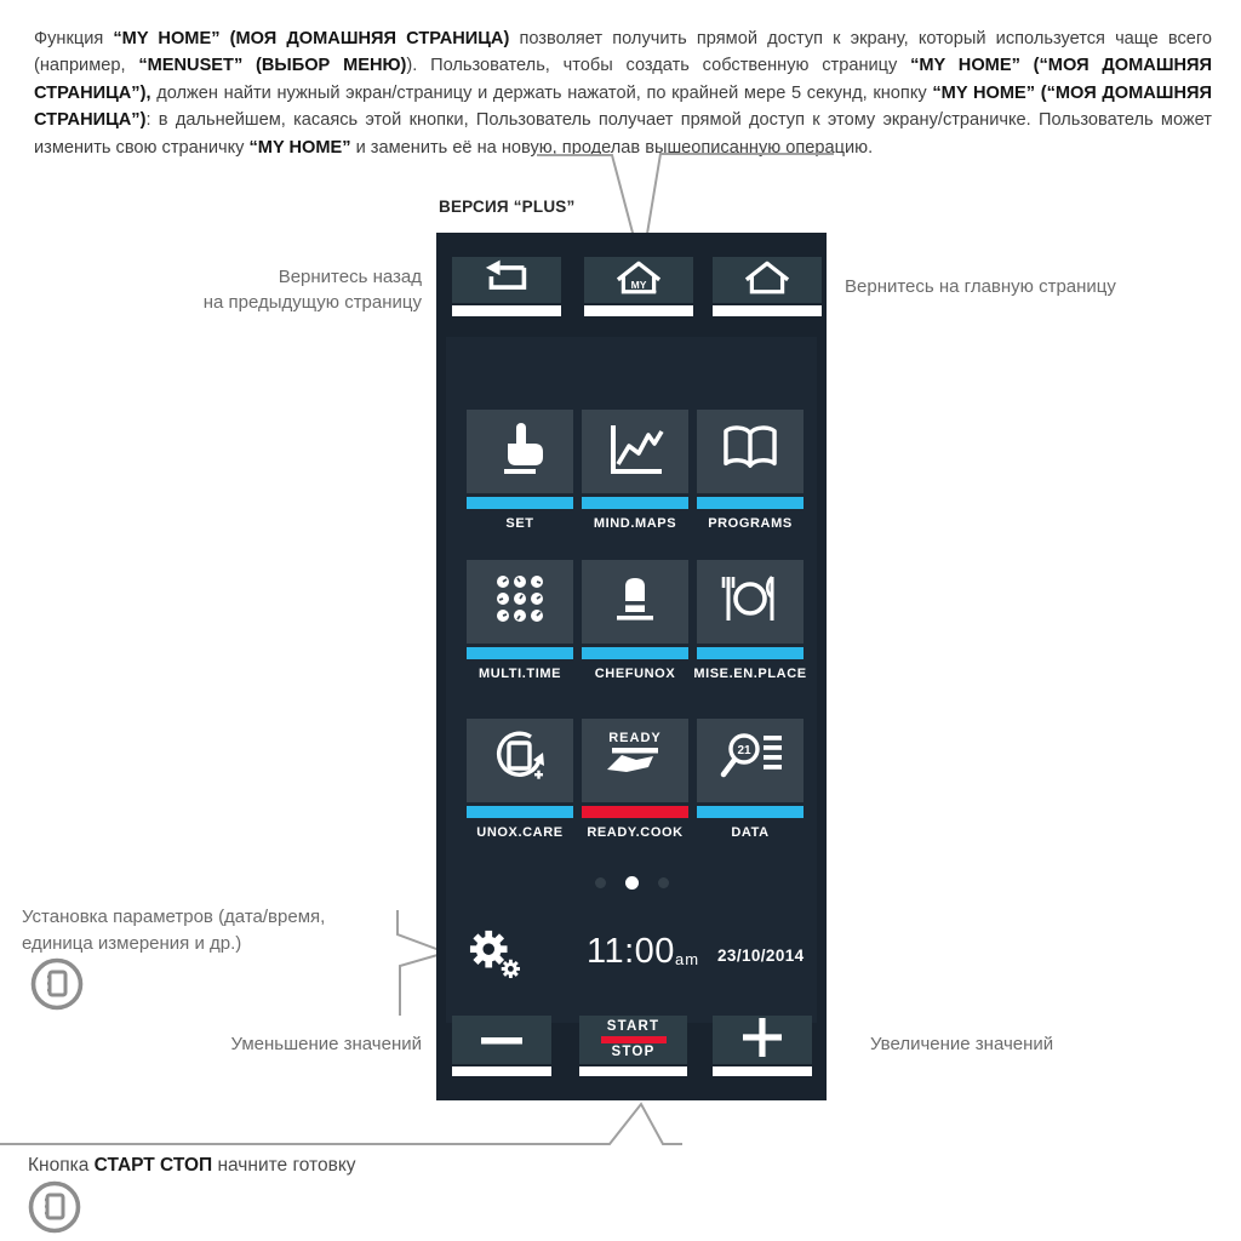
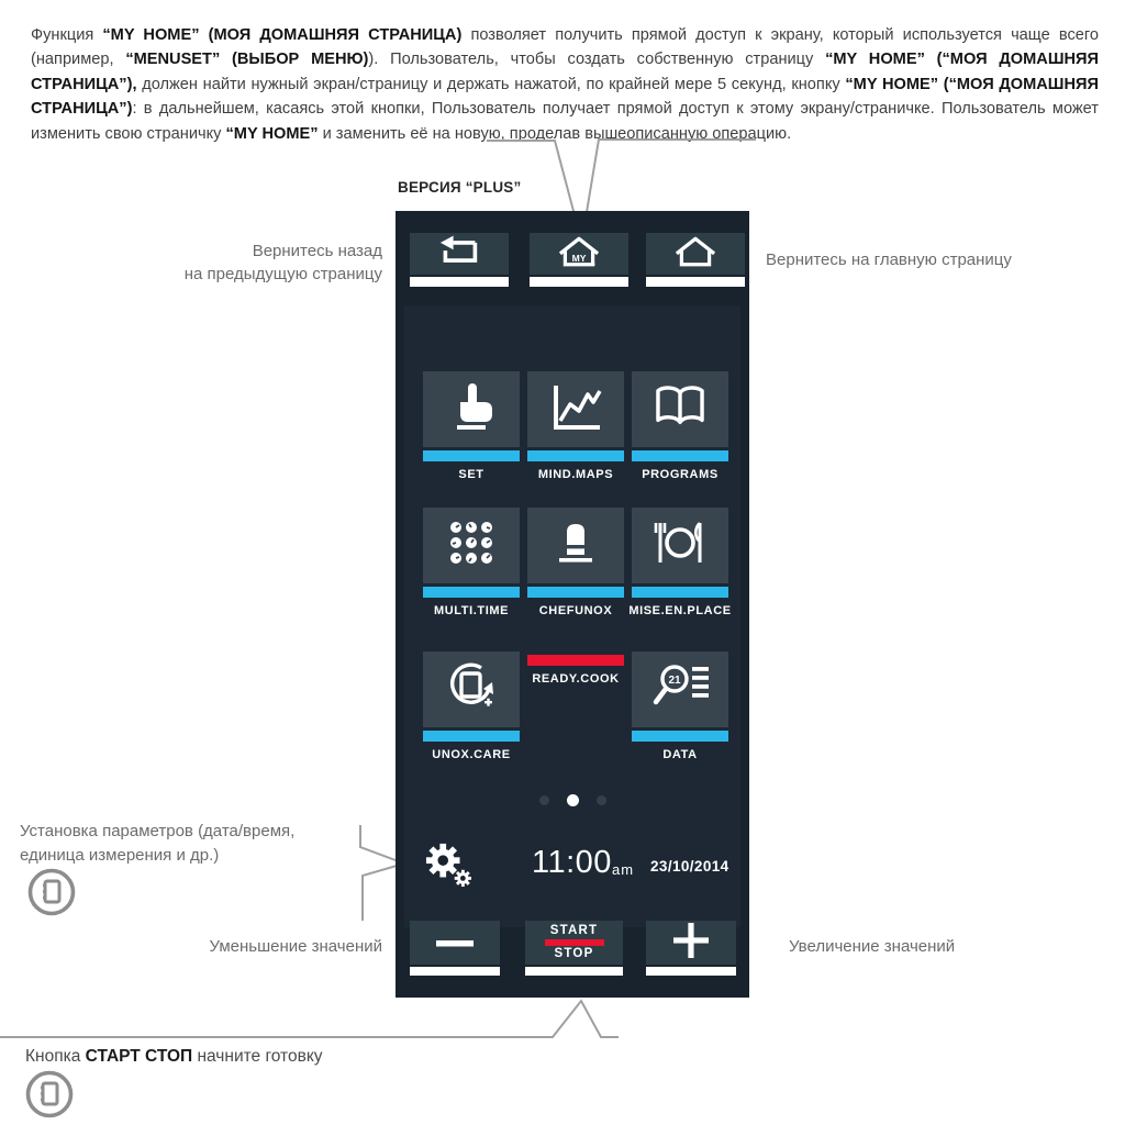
  Функция “MY HOME” (МОЯ ДОМАШНЯЯ СТРАНИЦА) позволяет получить прямой доступ к экрану, который используется чаще всего (например, “MENUSET” (ВЫБОР МЕНЮ)). Пользователь, чтобы создать собственную страницу “MY HOME” (“МОЯ ДОМАШНЯЯ СТРАНИЦА”), должен найти нужный экран/страницу и держать нажатой, по крайней мере 5 секунд, кнопку “MY HOME” (“МОЯ ДОМАШНЯЯ СТРАНИЦА”): в дальнейшем, касаясь этой кнопки, Пользователь получает прямой доступ к этому экрану/страничке. Пользователь может изменить свою страничку “MY HOME” и заменить её на новую, проделав вышеописанную операцию.
  ВЕРСИЯ “PLUS”
  MY
  *
  SET
  MIND.MAPS
  PROGRAMS
  MULTI.TIME
  CHEFUNOX
  MISE.EN.PLACE
  UNOX.CARE
- READY
  READY.COOK
  21
  DATA
  11:00
  am
  23/10/2014
  START
  STOP
  Вернитесь назад
  на предыдущую страницу
  Вернитесь на главную страницу
  Установка параметров (дата/время,
  единица измерения и др.)
  Уменьшение значений
  Увеличение значений
  Кнопка СТАРТ СТОП начните готовку
